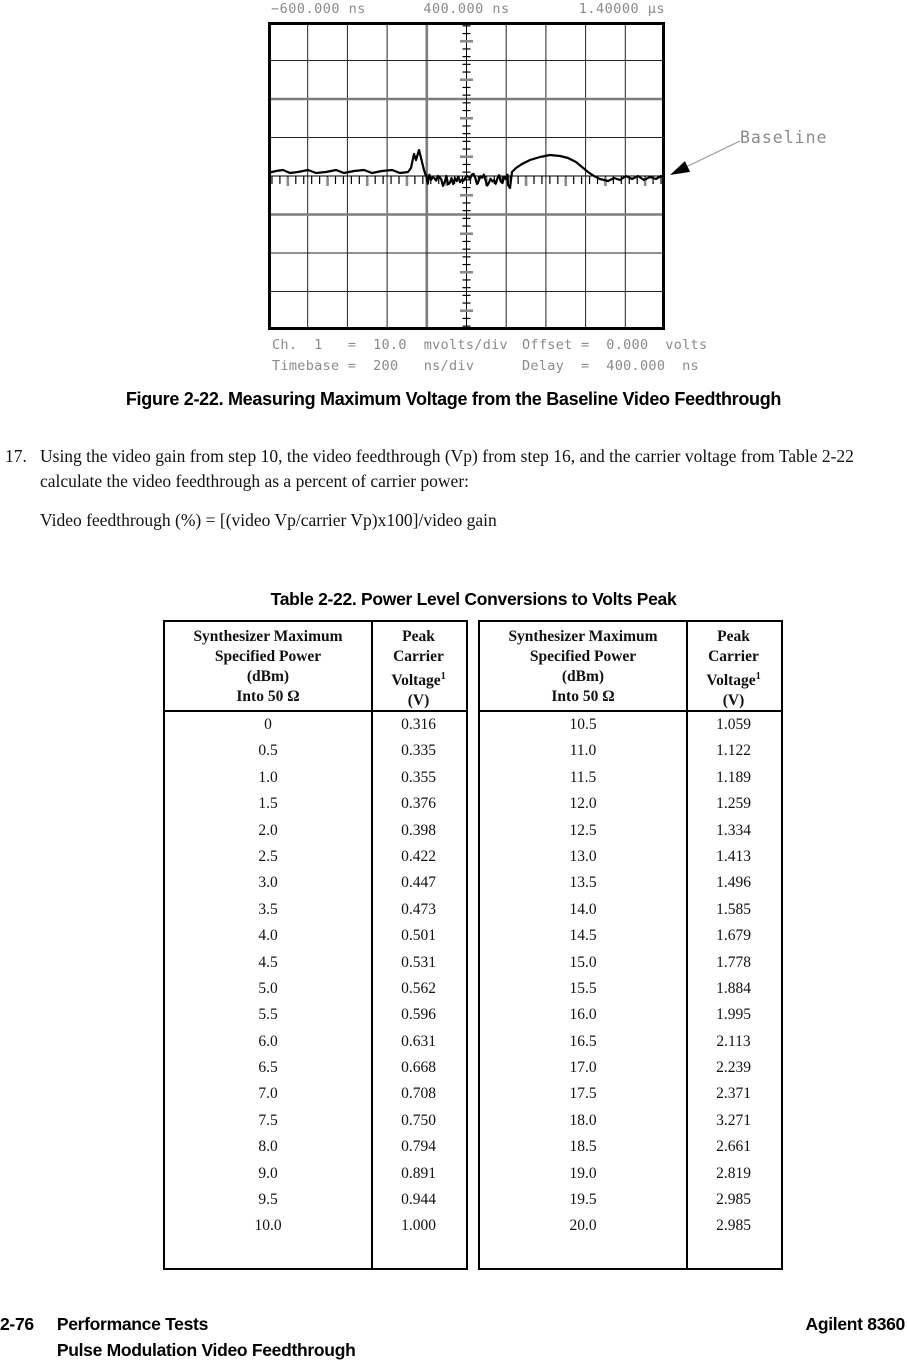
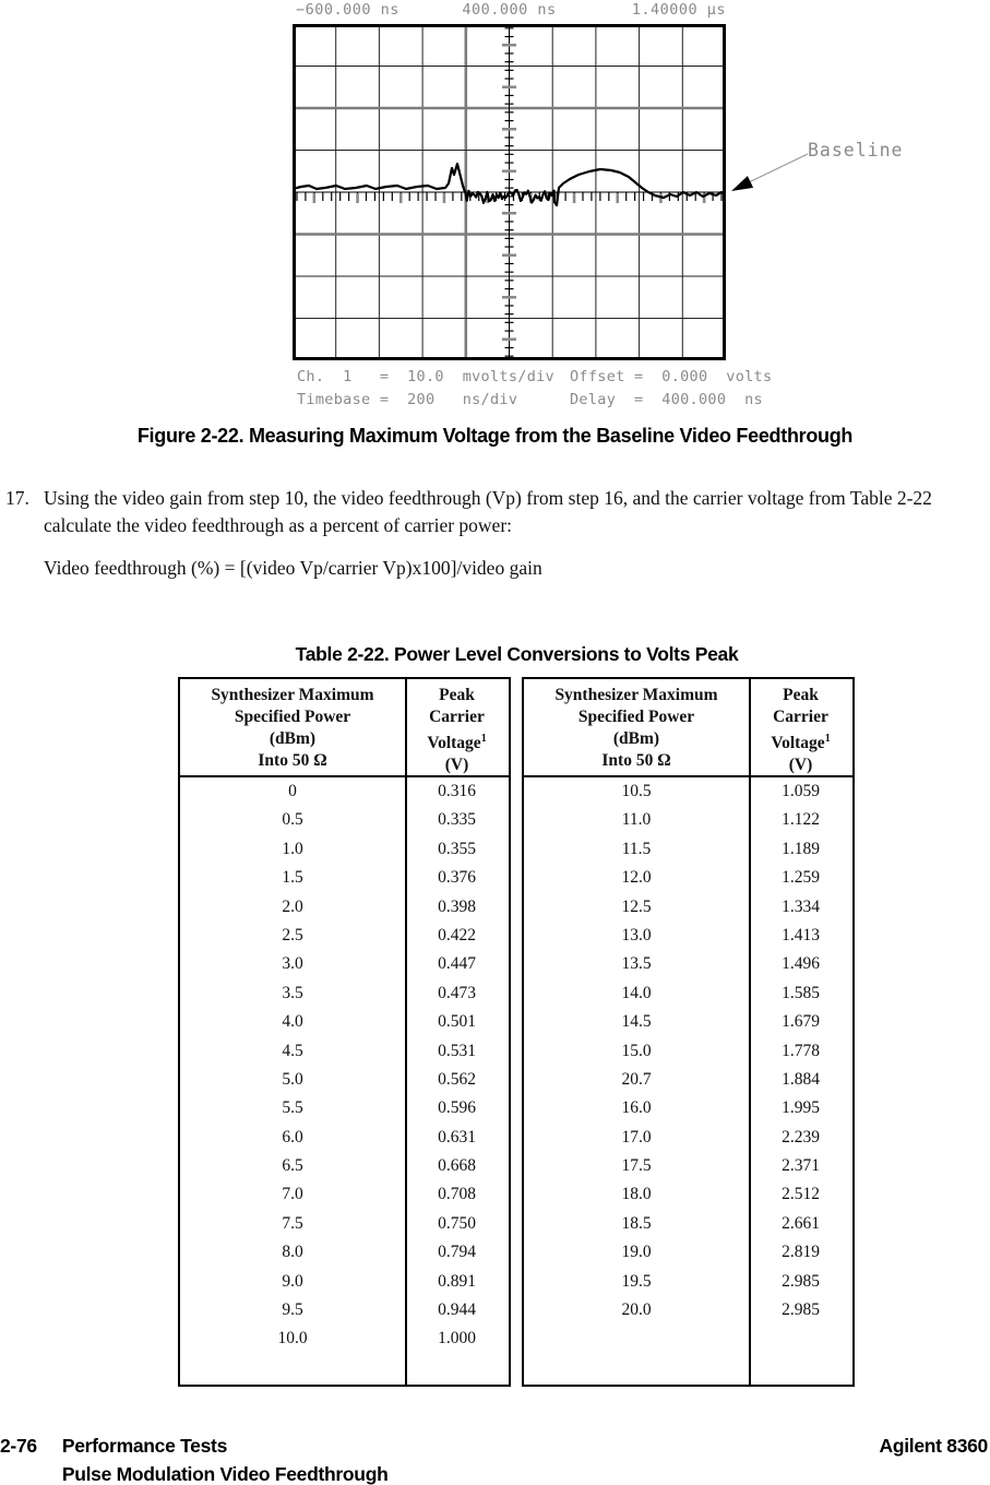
  −600.000 ns
  400.000 ns
  1.40000 µs
  Baseline
  Ch. 1 = 10.0 mvolts/div
  Timebase = 200 ns/div
  Offset = 0.000 volts
  Delay = 400.000 ns
  Figure 2-22. Measuring Maximum Voltage from the Baseline Video Feedthrough
  17.
  Using the video gain from step 10, the video feedthrough (Vp) from step 16, and the carrier voltage from Table 2-22 calculate the video feedthrough as a percent of carrier power:
  Video feedthrough (%) = [(video Vp/carrier Vp)x100]/video gain
  Table 2-22. Power Level Conversions to Volts Peak
  Synthesizer Maximum
  Specified Power
  (dBm)
  Into 50 Ω
  Peak
  Carrier
  Voltage1
  (V)
  0
  0.316
  0.5
  0.335
  1.0
  0.355
  1.5
  0.376
  2.0
  0.398
  2.5
  0.422
  3.0
  0.447
  3.5
  0.473
  4.0
  0.501
  4.5
  0.531
  5.0
  0.562
  5.5
  0.596
  6.0
  0.631
  6.5
  0.668
  7.0
  0.708
  7.5
  0.750
  8.0
  0.794
  9.0
  0.891
  9.5
  0.944
  10.0
  1.000
  Synthesizer Maximum
  Specified Power
  (dBm)
  Into 50 Ω
  Peak
  Carrier
  Voltage1
  (V)
  10.5
  1.059
  11.0
  1.122
  11.5
  1.189
  12.0
  1.259
  12.5
  1.334
  13.0
  1.413
  13.5
  1.496
  14.0
  1.585
  14.5
  1.679
  15.0
  1.778
- 15.5
+ 20.7
  1.884
  16.0
  1.995
- 16.5
- 2.113
  17.0
  2.239
  17.5
  2.371
  18.0
- 3.271
+ 2.512
  18.5
  2.661
  19.0
  2.819
  19.5
  2.985
  20.0
  2.985
  2-76
  Performance Tests
  Pulse Modulation Video Feedthrough
  Agilent 8360
